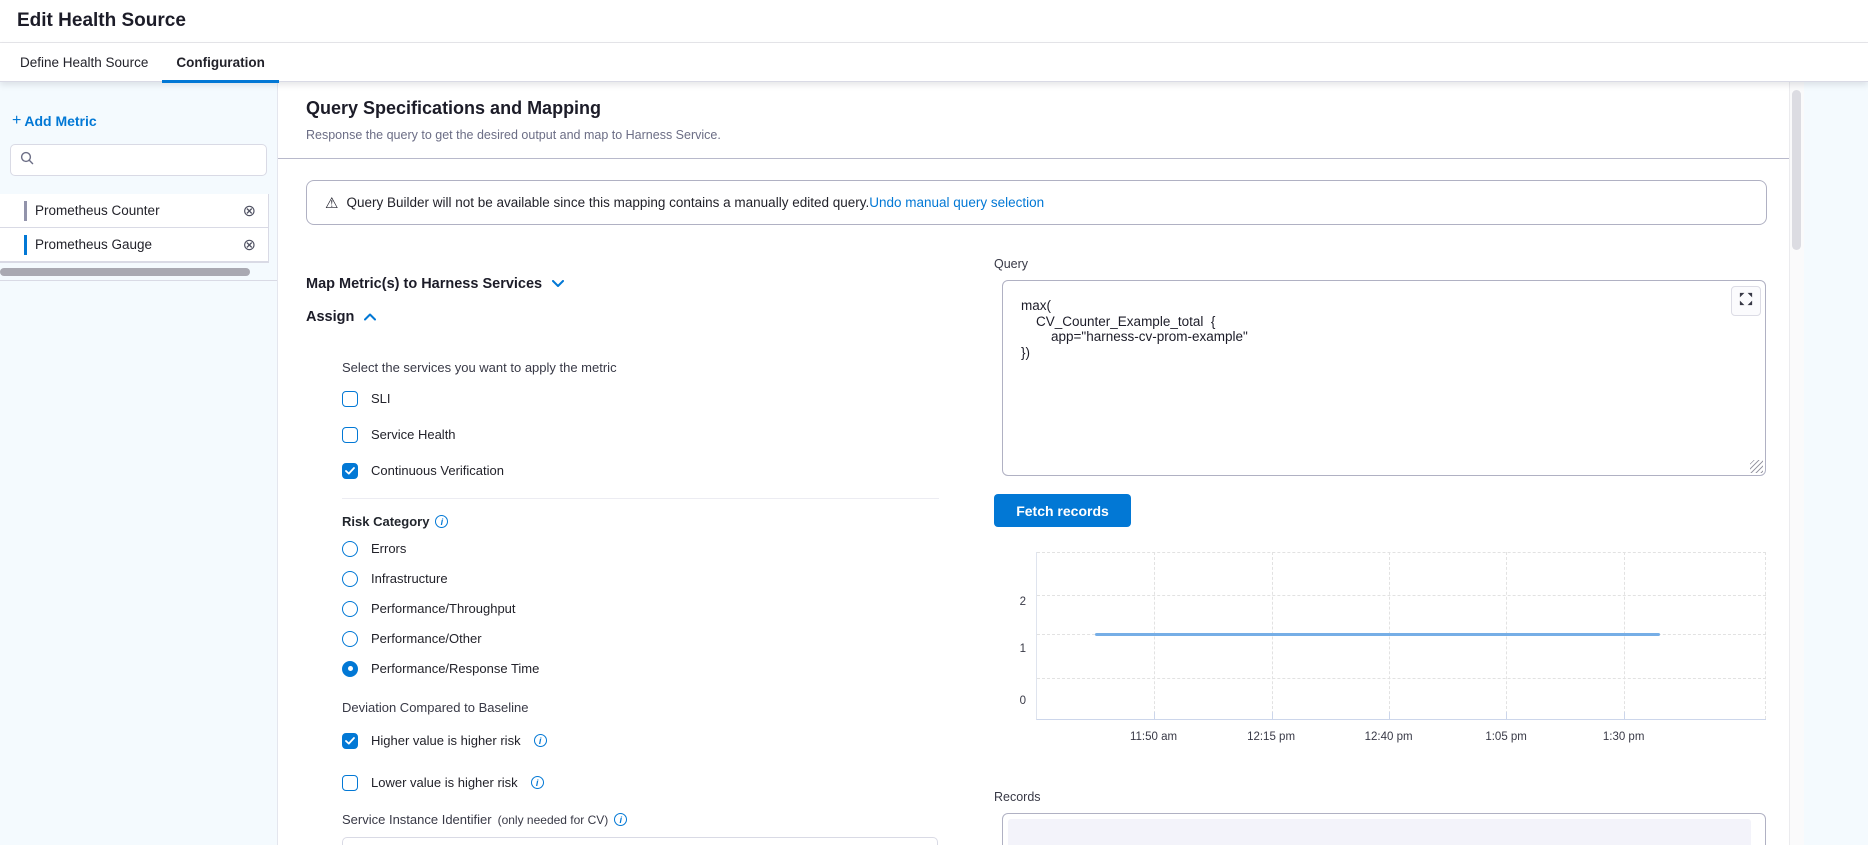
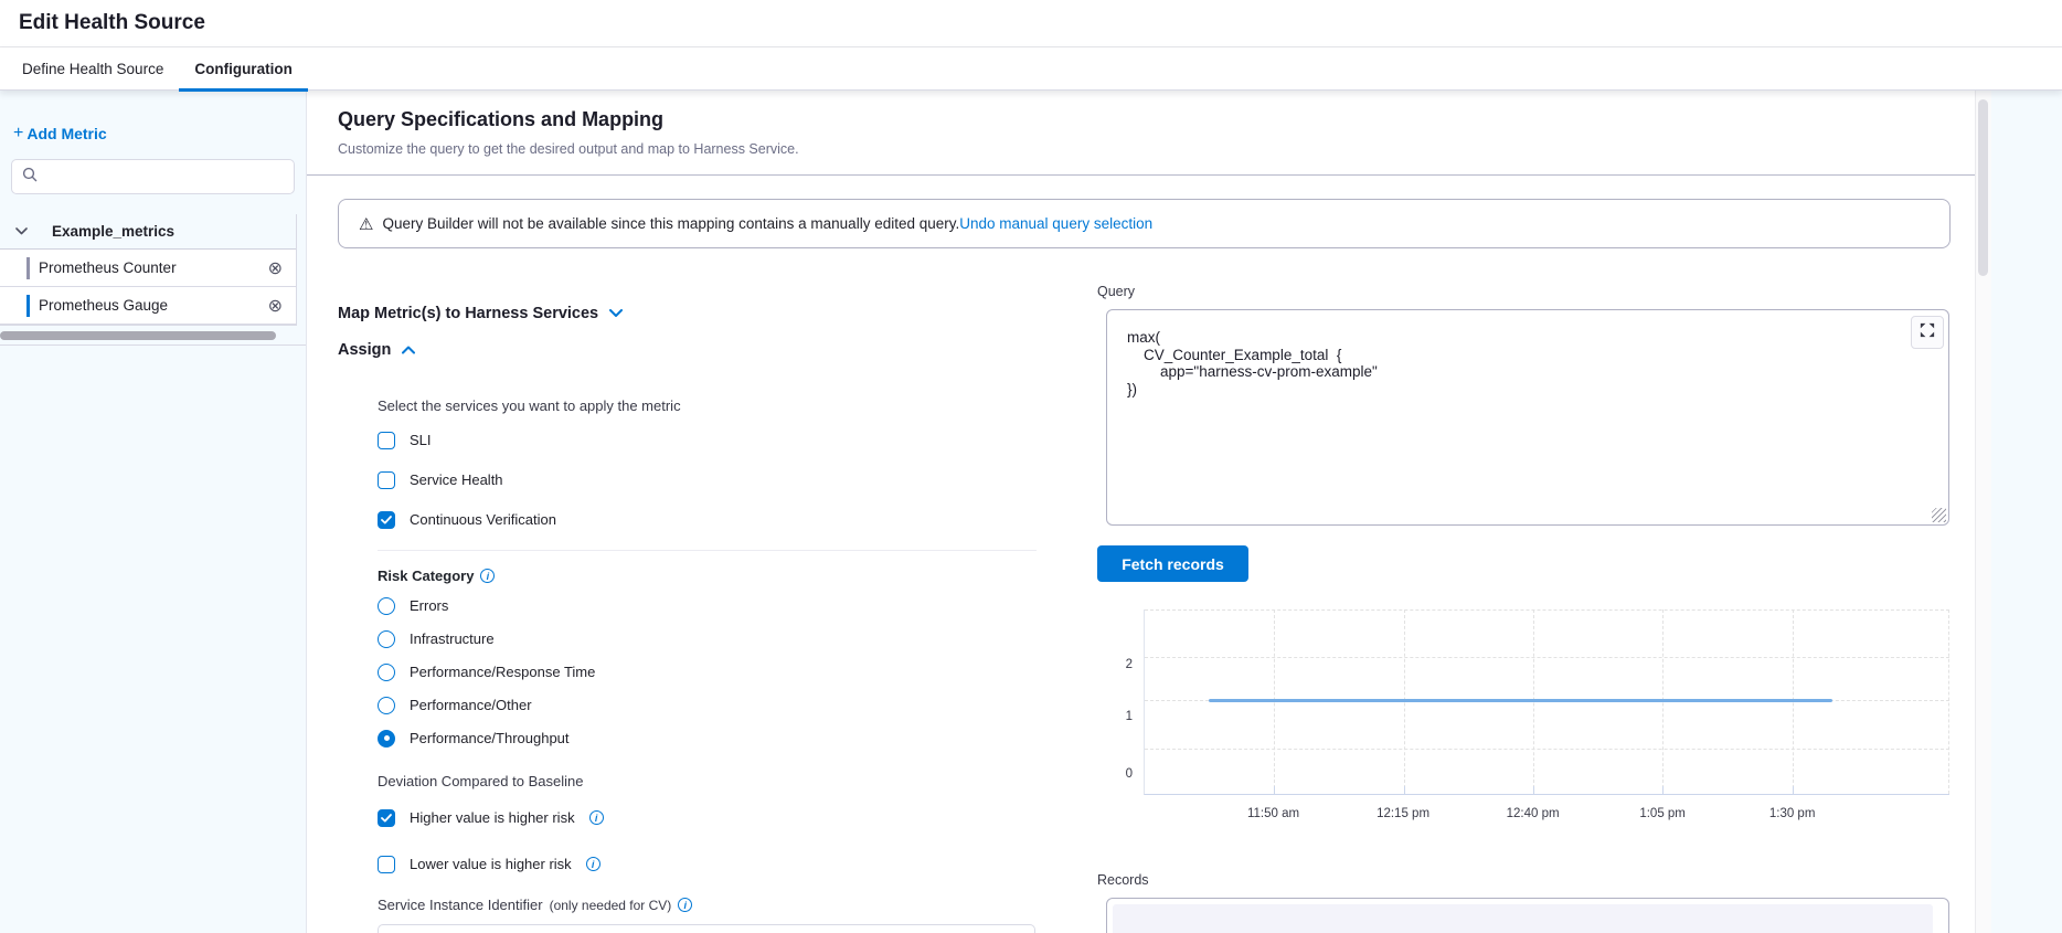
  Edit Health Source
  Define Health Source
  Configuration
  +
  Add Metric
+ Example_metrics
  Prometheus Counter
  ⊗
  Prometheus Gauge
  ⊗
  Query Specifications and Mapping
- Response the query to get the desired output and map to Harness Service.
+ Customize the query to get the desired output and map to Harness Service.
  ⚠
  Query Builder will not be available since this mapping contains a manually edited query.Undo manual query selection
  Map Metric(s) to Harness Services
  Assign
  Select the services you want to apply the metric
  SLI
  Service Health
  Continuous Verification
  Risk Category
  i
  Errors
  Infrastructure
- Performance/Throughput
+ Performance/Response Time
  Performance/Other
- Performance/Response Time
+ Performance/Throughput
  Deviation Compared to Baseline
  Higher value is higher risk
  i
  Lower value is higher risk
  i
  Service Instance Identifier
  (only needed for CV)
  i
  Query
  max(
  CV_Counter_Example_total {
  app="harness-cv-prom-example"
  })
  Fetch records
  2
  1
  0
  11:50 am
  12:15 pm
  12:40 pm
  1:05 pm
  1:30 pm
  Records
